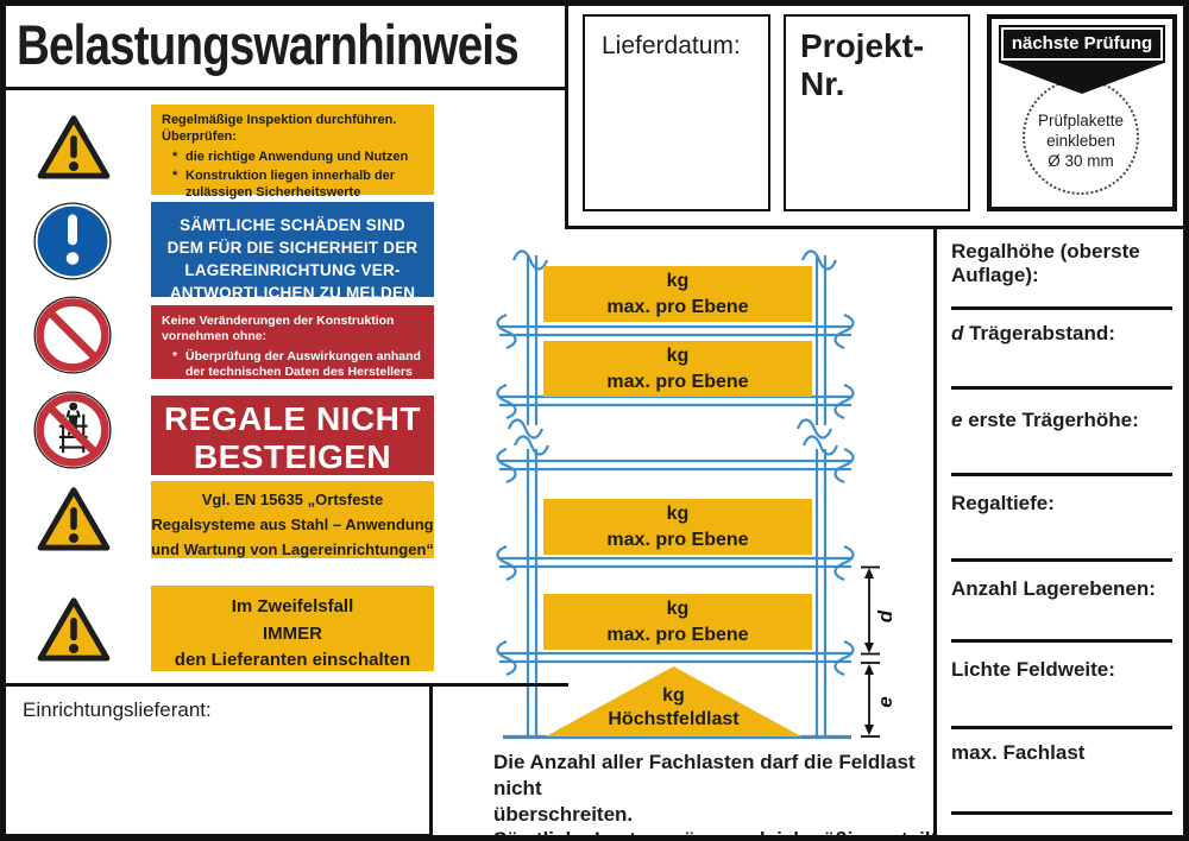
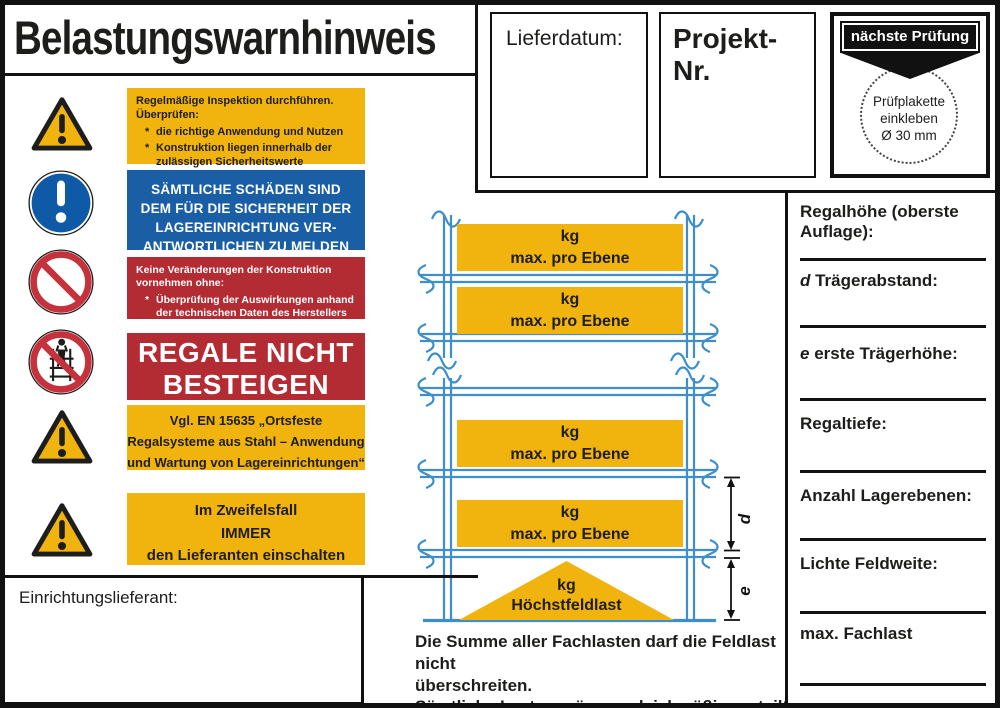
  Belastungswarnhinweis
  Lieferdatum:
  Projekt-Nr.
  Prüfplakette
  einkleben
  Ø 30 mm
  nächste Prüfung
  Regelmäßige Inspektion durchführen. Überprüfen:
  *
  die richtige Anwendung und Nutzen
  *
  Konstruktion liegen innerhalb der zulässigen Sicherheitswerte
  SÄMTLICHE SCHÄDEN SIND
  DEM FÜR DIE SICHERHEIT DER
  LAGEREINRICHTUNG VER-
  ANTWORTLICHEN ZU MELDEN
  Keine Veränderungen der Konstruktion vornehmen ohne:
  *
  Überprüfung der Auswirkungen anhand der technischen Daten des Herstellers
  REGALE NICHT
  BESTEIGEN
  Vgl. EN 15635 „Ortsfeste
  Regalsysteme aus Stahl – Anwendung
  und Wartung von Lagereinrichtungen“
  Im Zweifelsfall
  IMMER
  den Lieferanten einschalten
  kg
  max. pro Ebene
  kg
  max. pro Ebene
  kg
  max. pro Ebene
  kg
  max. pro Ebene
  kg
  Höchstfeldlast
- Die Anzahl aller Fachlasten darf die Feldlast nicht
+ Die Summe aller Fachlasten darf die Feldlast nicht
  überschreiten.
  Sämtliche Lasten müssen gleichmäßig verteil
  Regalhöhe (oberste Auflage):
  d Trägerabstand:
  e erste Trägerhöhe:
  Regaltiefe:
  Anzahl Lagerebenen:
  Lichte Feldweite:
  max. Fachlast
  Einrichtungslieferant:
